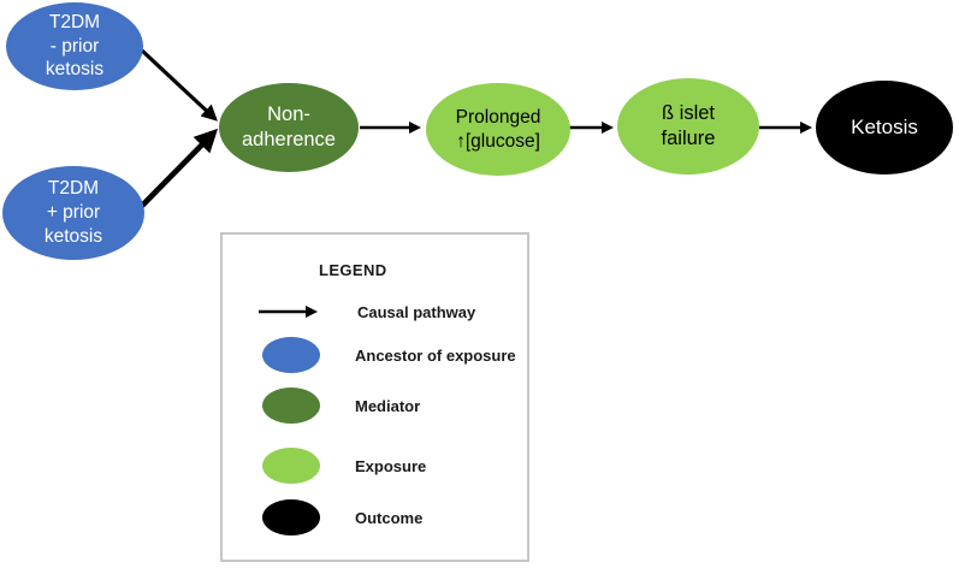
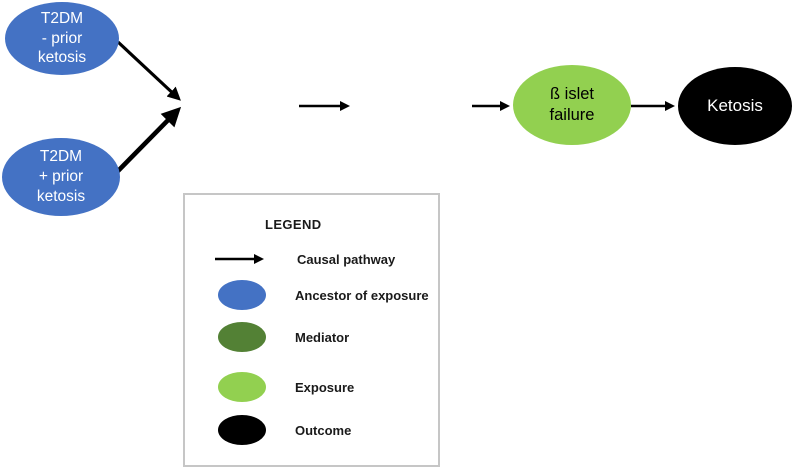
  T2DM
  - prior
  ketosis
  T2DM
  + prior
  ketosis
- Non-
- adherence
- Prolonged
- ↑[glucose]
  ß islet
  failure
  Ketosis
  LEGEND
  Causal pathway
  Ancestor of exposure
  Mediator
  Exposure
  Outcome
